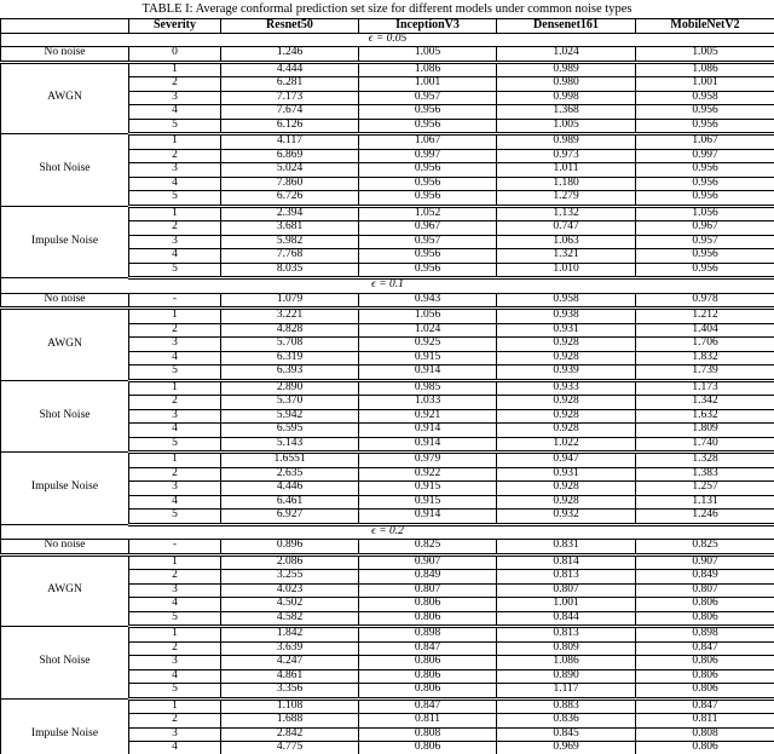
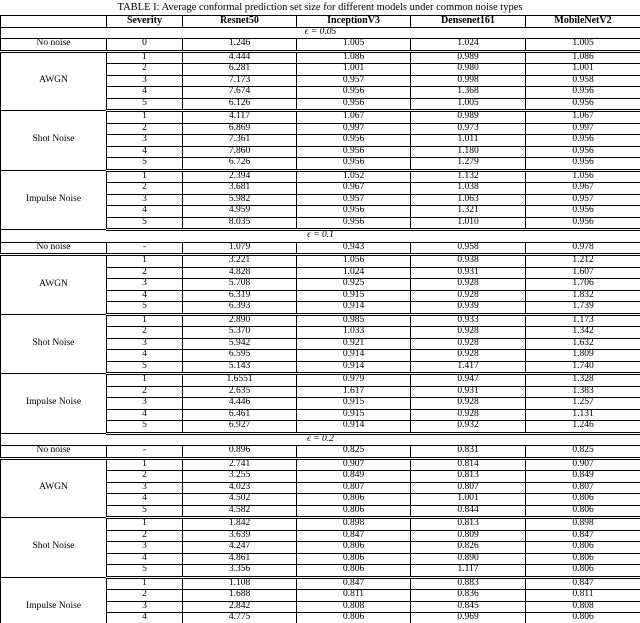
  TABLE I: Average conformal prediction set size for different models under common noise types
  	Severity	Resnet50	InceptionV3	Densenet161	MobileNetV2
  ϵ = 0.05
  No noise	0	1.246	1.005	1.024	1.005
  AWGN	1	4.444	1.086	0.989	1.086
  2	6.281	1.001	0.980	1.001
  3	7.173	0.957	0.998	0.958
  4	7.674	0.956	1.368	0.956
  5	6.126	0.956	1.005	0.956
  Shot Noise	1	4.117	1.067	0.989	1.067
  2	6.869	0.997	0.973	0.997
- 3	5.024	0.956	1.011	0.956
+ 3	7.361	0.956	1.011	0.956
  4	7.860	0.956	1.180	0.956
  5	6.726	0.956	1.279	0.956
  Impulse Noise	1	2.394	1.052	1.132	1.056
- 2	3.681	0.967	0.747	0.967
+ 2	3.681	0.967	1.038	0.967
  3	5.982	0.957	1.063	0.957
- 4	7.768	0.956	1.321	0.956
+ 4	4.959	0.956	1.321	0.956
  5	8.035	0.956	1.010	0.956
  ϵ = 0.1
  No noise	-	1.079	0.943	0.958	0.978
  AWGN	1	3.221	1.056	0.938	1.212
- 2	4.828	1.024	0.931	1.404
+ 2	4.828	1.024	0.931	1.607
  3	5.708	0.925	0.928	1.706
  4	6.319	0.915	0.928	1.832
  5	6.393	0.914	0.939	1.739
  Shot Noise	1	2.890	0.985	0.933	1.173
  2	5.370	1.033	0.928	1.342
  3	5.942	0.921	0.928	1.632
  4	6.595	0.914	0.928	1.809
- 5	5.143	0.914	1.022	1.740
+ 5	5.143	0.914	1.417	1.740
  Impulse Noise	1	1.6551	0.979	0.947	1.328
- 2	2.635	0.922	0.931	1.383
+ 2	2.635	1.617	0.931	1.383
  3	4.446	0.915	0.928	1.257
  4	6.461	0.915	0.928	1.131
  5	6.927	0.914	0.932	1.246
  ϵ = 0.2
  No noise	-	0.896	0.825	0.831	0.825
- AWGN	1	2.086	0.907	0.814	0.907
+ AWGN	1	2.741	0.907	0.814	0.907
  2	3.255	0.849	0.813	0.849
  3	4.023	0.807	0.807	0.807
  4	4.502	0.806	1.001	0.806
  5	4.582	0.806	0.844	0.806
  Shot Noise	1	1.842	0.898	0.813	0.898
  2	3.639	0.847	0.809	0.847
- 3	4.247	0.806	1.086	0.806
+ 3	4.247	0.806	0.826	0.806
  4	4.861	0.806	0.890	0.806
  5	3.356	0.806	1.117	0.806
  Impulse Noise	1	1.108	0.847	0.883	0.847
  2	1.688	0.811	0.836	0.811
  3	2.842	0.808	0.845	0.808
  4	4.775	0.806	0.969	0.806
